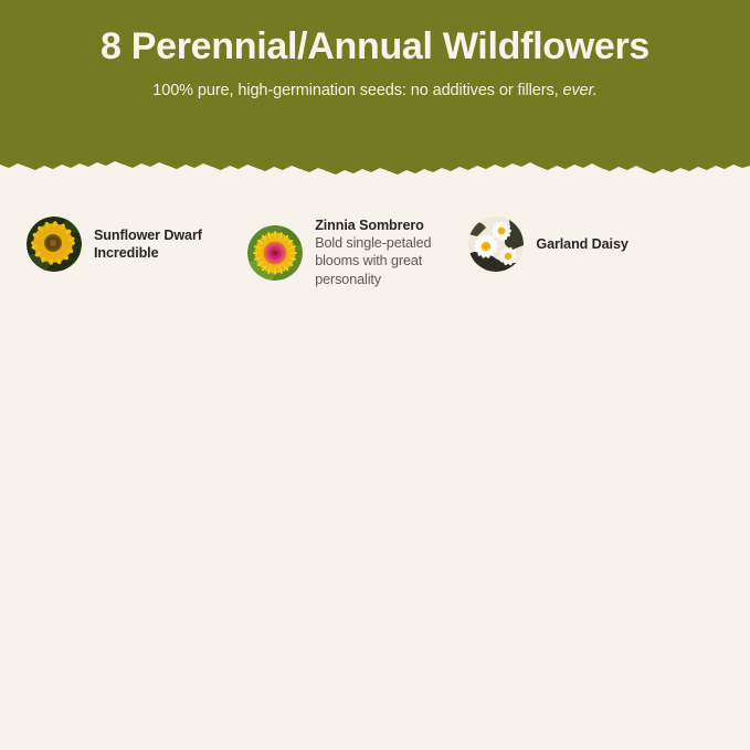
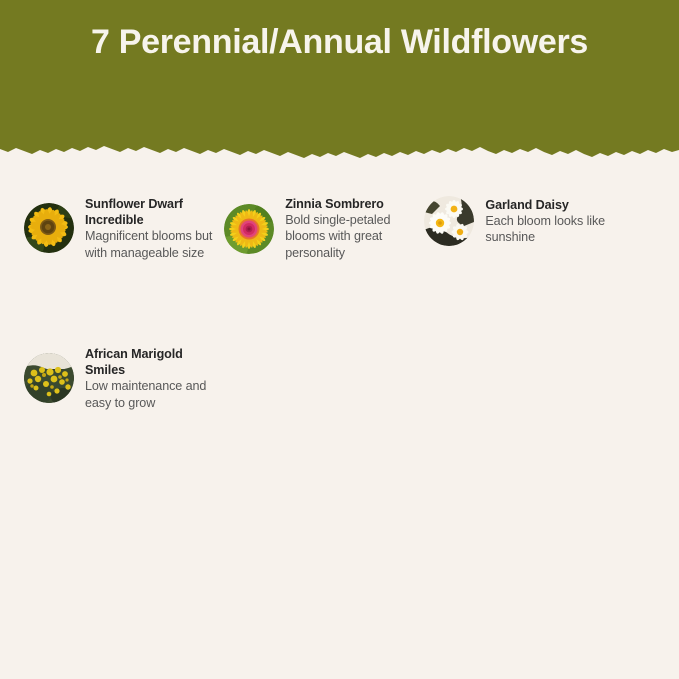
- 8 Perennial/Annual Wildflowers
+ 7 Perennial/Annual Wildflowers
- 100% pure, high-germination seeds: no additives or fillers, ever.
  Sunflower Dwarf Incredible
+ Magnificent blooms but with manageable size
  Zinnia Sombrero
  Bold single-petaled blooms with great personality
  Garland Daisy
+ Each bloom looks like sunshine
+ African Marigold Smiles
+ Low maintenance and easy to grow
